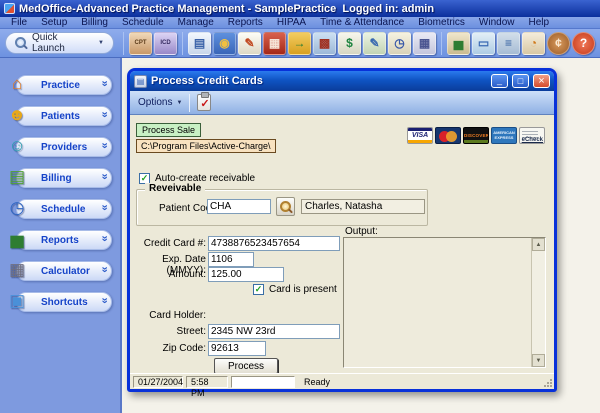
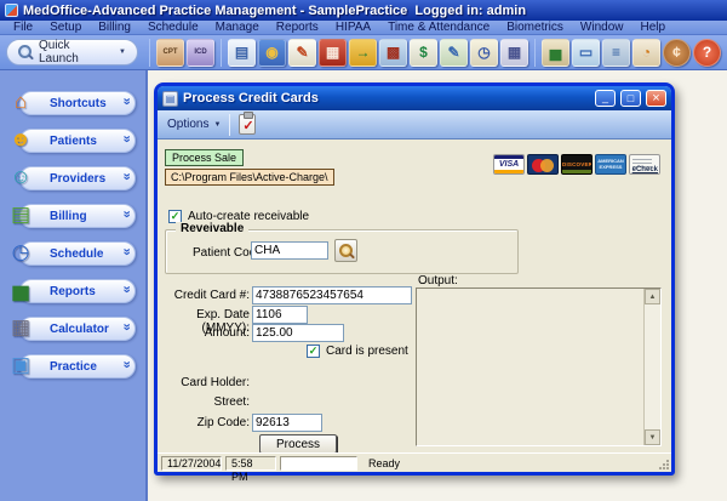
  MedOffice-Advanced Practice Management - SamplePractice Logged in: admin
  File
  Setup
  Billing
  Schedule
  Manage
  Reports
  HIPAA
  Time & Attendance
  Biometrics
  Window
  Help
  Quick Launch
  ▤
  ◉
  ✎
  ▦
  →
  ▩
  $
  ✎
  ◷
  ▦
  ▅
  ▭
  ≡
  ◔
  ¢
  ?
  ⌂
- Practice
+ Shortcuts
  ☻
  Patients
  ☺
  Providers
  ▤
  Billing
  ◷
  Schedule
  ▅
  Reports
  ▦
  Calculator
  ▣
- Shortcuts
+ Practice
  ▤
  Process Credit Cards
  _
  □
  ×
  Options
  ✓
  Process Sale
  C:\Program Files\Active-Charge\
  ✓
  Auto-create receivable
  Reveivable
  Patient Co
  CHA
- Charles, Natasha
  Credit Card #:
  4738876523457654
  Exp. Date (MMYY):
  1106
  Amount:
  125.00
  ✓
  Card is present
  Card Holder:
  Street:
- 2345 NW 23rd
  Zip Code:
  92613
  Process
  Output:
- 01/27/2004
+ 11/27/2004
  5:58 PM
  Ready
